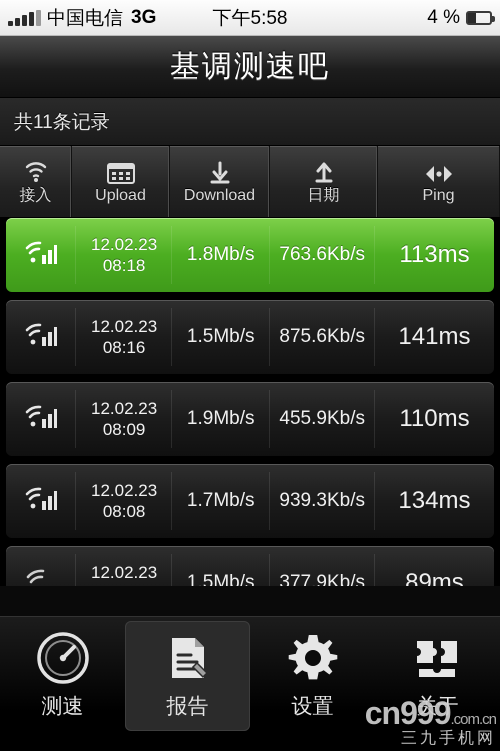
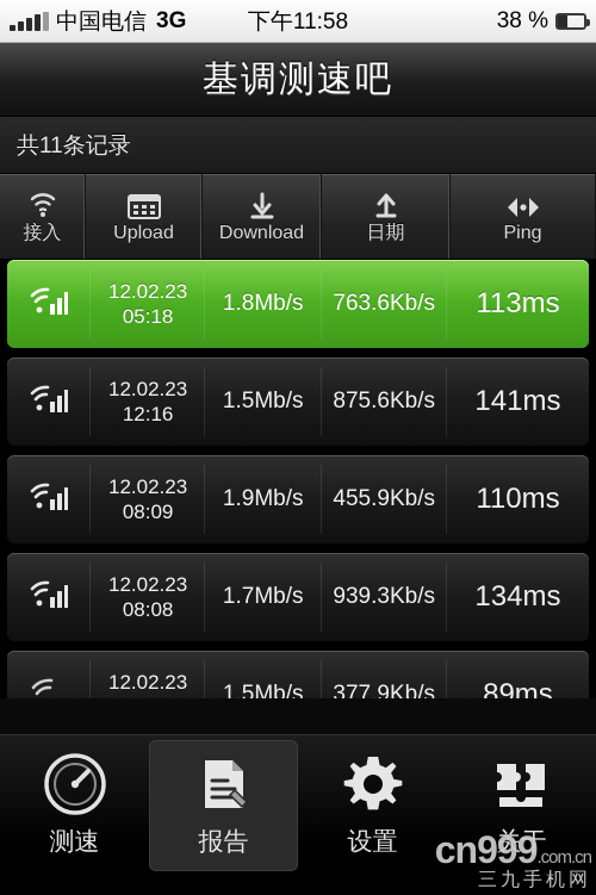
  中国电信
  3G
- 下午5:58
+ 下午11:58
- 4 %
+ 38 %
  基调测速吧
  共11条记录
  接入
  Upload
  Download
  日期
  Ping
  12.02.23
- 08:18
+ 05:18
  1.8Mb/s
  763.6Kb/s
  113ms
  12.02.23
- 08:16
+ 12:16
  1.5Mb/s
  875.6Kb/s
  141ms
  12.02.23
  08:09
  1.9Mb/s
  455.9Kb/s
  110ms
  12.02.23
  08:08
  1.7Mb/s
  939.3Kb/s
  134ms
  12.02.23
  1.5Mb/s
  377.9Kb/s
  89ms
  测速
  报告
  设置
  关于
  cn999.com.cn
  三九手机网
